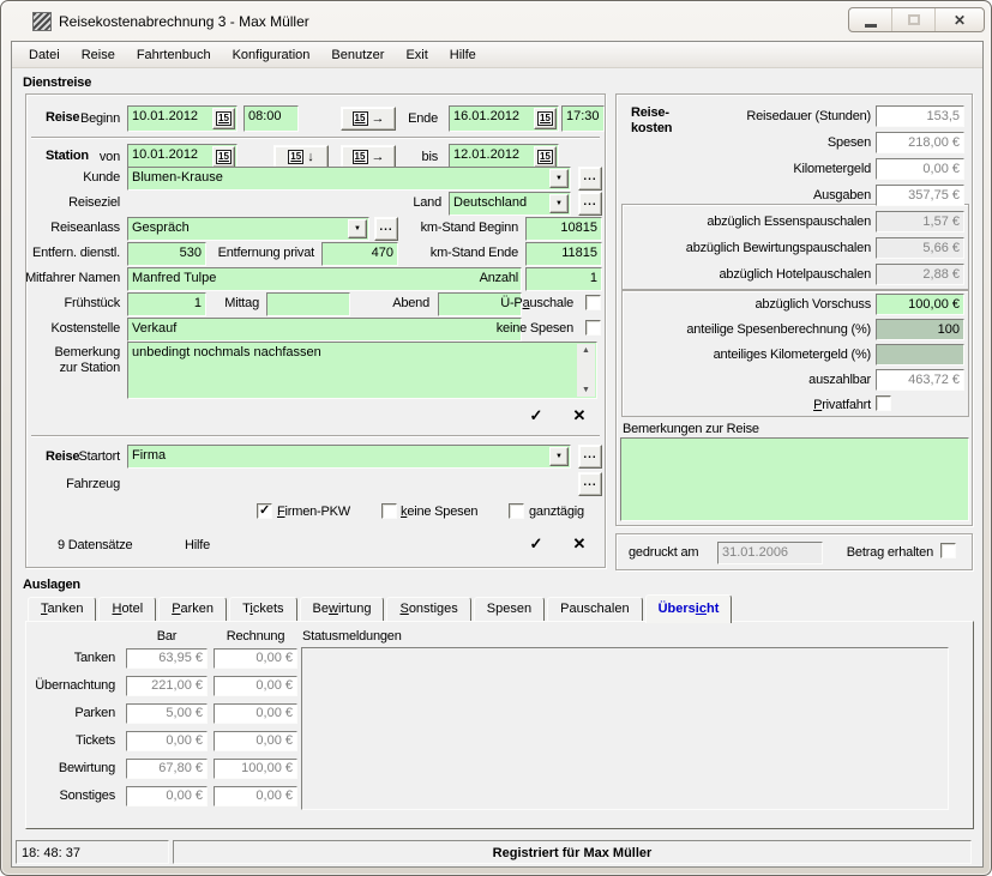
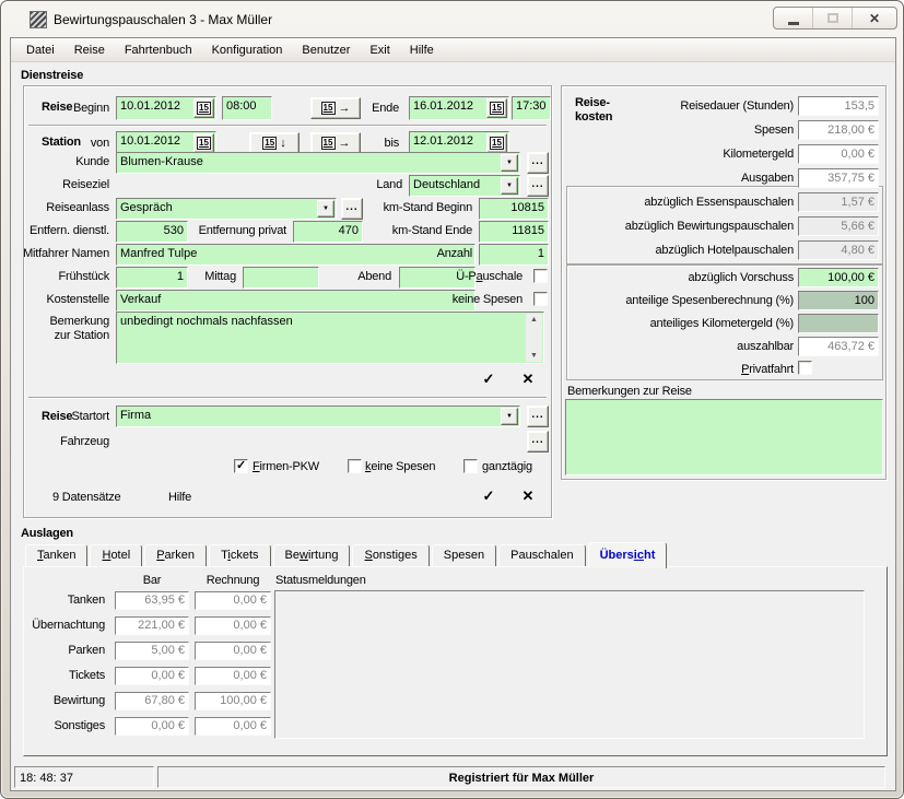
- Reisekostenabrechnung 3 - Max Müller
+ Bewirtungspauschalen 3 - Max Müller
  ✕
  Datei
  Reise
  Fahrtenbuch
  Konfiguration
  Benutzer
  Exit
  Hilfe
  Dienstreise
  Reise
  Beginn
  10.01.2012
  15
  08:00
  15
  →
  Ende
  16.01.2012
  15
  17:30
  Station
  von
  10.01.2012
  15
  15
  ↓
  15
  →
  bis
  12.01.2012
  15
  Kunde
  Blumen-Krause
  ...
  Reiseziel
  Land
  Deutschland
  ...
  Reiseanlass
  Gespräch
  ...
  km-Stand Beginn
  10815
  Entfern. dienstl.
  530
  Entfernung privat
  470
  km-Stand Ende
  11815
  Mitfahrer Namen
  Manfred Tulpe
  Anzahl
  1
  Frühstück
  1
  Mittag
  Abend
  Ü-Pauschale
  Kostenstelle
  Verkauf
  keine Spesen
  Bemerkung
  zur Station
  unbedingt nochmals nachfassen
  ✓
  ✕
  Reise
  Startort
  Firma
  ...
  Fahrzeug
  ...
  ✓
  Firmen-PKW
  keine Spesen
  ganztägig
  9 Datensätze
  Hilfe
  ✓
  ✕
  Reise-
  kosten
  Reisedauer (Stunden)
  153,5
  Spesen
  218,00 €
  Kilometergeld
  0,00 €
  Ausgaben
  357,75 €
  abzüglich Essenspauschalen
  1,57 €
  abzüglich Bewirtungspauschalen
  5,66 €
  abzüglich Hotelpauschalen
- 2,88 €
+ 4,80 €
  abzüglich Vorschuss
  100,00 €
  anteilige Spesenberechnung (%)
  100
  anteiliges Kilometergeld (%)
  auszahlbar
  463,72 €
  Privatfahrt
  Bemerkungen zur Reise
- gedruckt am
- 31.01.2006
- Betrag erhalten
  Auslagen
  Tanken
  Hotel
  Parken
  Tickets
  Bewirtung
  Sonstiges
  Spesen
  Pauschalen
  Übersicht
  Bar
  Rechnung
  Statusmeldungen
  Tanken
  63,95 €
  0,00 €
  Übernachtung
  221,00 €
  0,00 €
  Parken
  5,00 €
  0,00 €
  Tickets
  0,00 €
  0,00 €
  Bewirtung
  67,80 €
  100,00 €
  Sonstiges
  0,00 €
  0,00 €
  18: 48: 37
  Registriert für Max Müller
